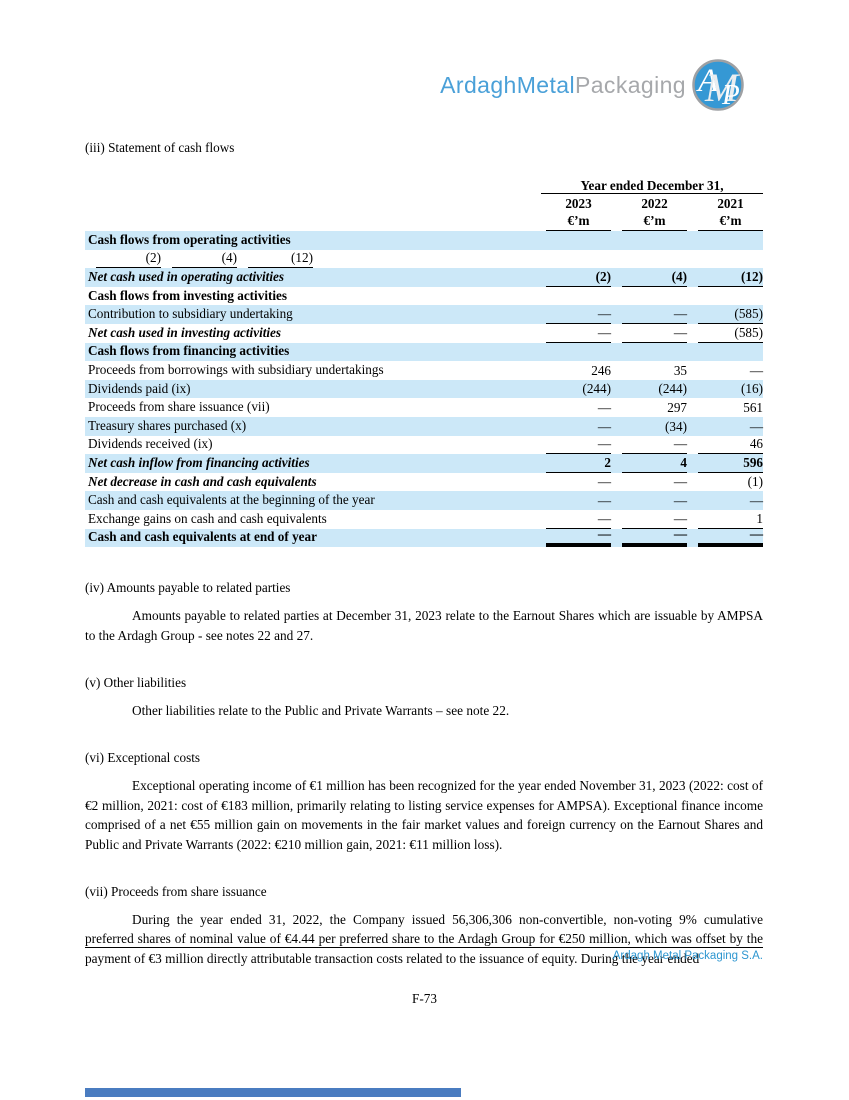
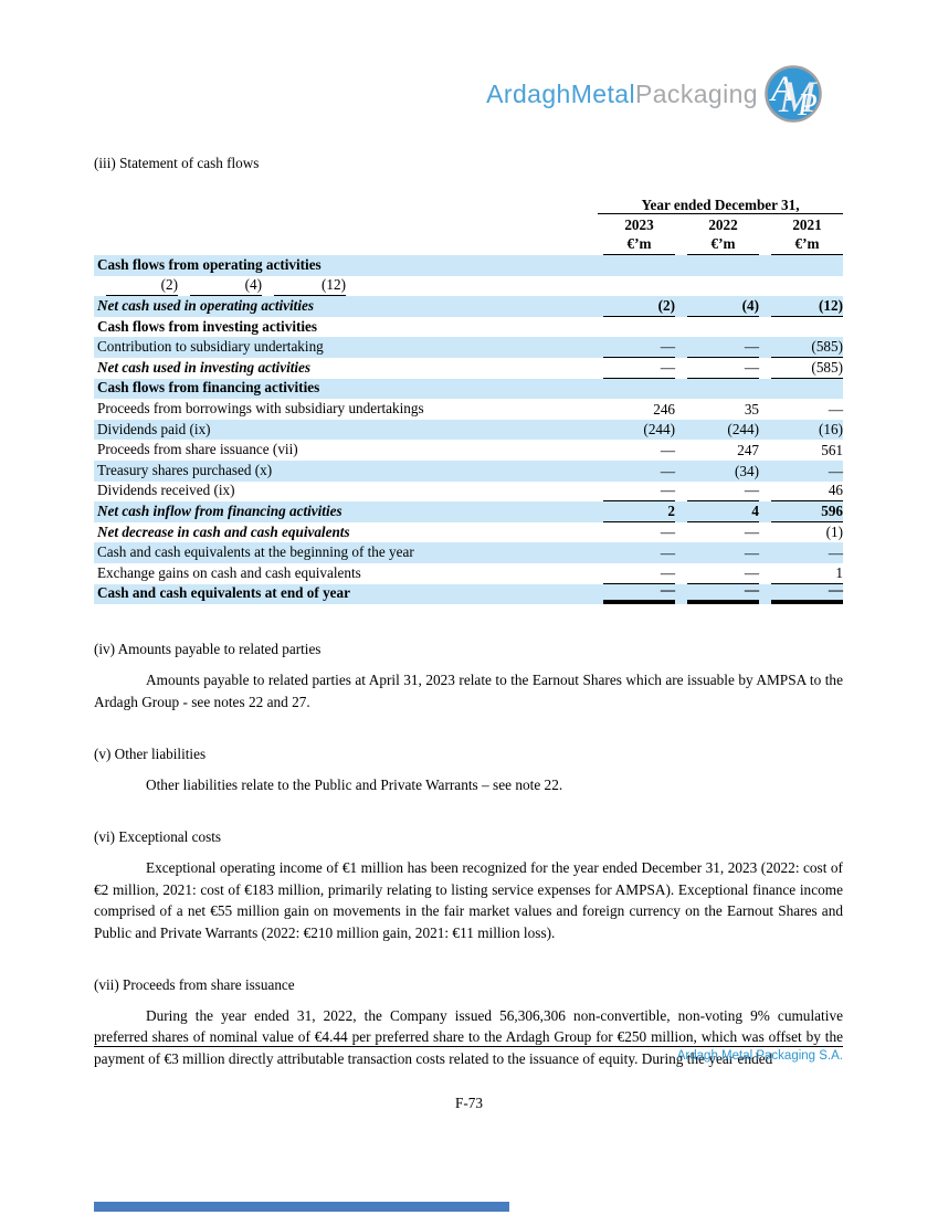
  ArdaghMetalPackaging
  A
  M
  P
  (iii) Statement of cash flows
  Year ended December 31,
  2023
  2022
  2021
  €’m
  €’m
  €’m
  Cash flows from operating activities
  (2)
  (4)
  (12)
  Net cash used in operating activities
  (2)
  (4)
  (12)
  Cash flows from investing activities
  Contribution to subsidiary undertaking
  —
  —
  (585)
  Net cash used in investing activities
  —
  —
  (585)
  Cash flows from financing activities
  Proceeds from borrowings with subsidiary undertakings
  246
  35
  —
  Dividends paid (ix)
  (244)
  (244)
  (16)
  Proceeds from share issuance (vii)
  —
- 297
+ 247
  561
  Treasury shares purchased (x)
  —
  (34)
  —
  Dividends received (ix)
  —
  —
  46
  Net cash inflow from financing activities
  2
  4
  596
  Net decrease in cash and cash equivalents
  —
  —
  (1)
  Cash and cash equivalents at the beginning of the year
  —
  —
  —
  Exchange gains on cash and cash equivalents
  —
  —
  1
  Cash and cash equivalents at end of year
  —
  —
  —
  (iv) Amounts payable to related parties
- Amounts payable to related parties at December 31, 2023 relate to the Earnout Shares which are issuable by AMPSA to the Ardagh Group - see notes 22 and 27.
+ Amounts payable to related parties at April 31, 2023 relate to the Earnout Shares which are issuable by AMPSA to the Ardagh Group - see notes 22 and 27.
  (v) Other liabilities
  Other liabilities relate to the Public and Private Warrants – see note 22.
  (vi) Exceptional costs
- Exceptional operating income of €1 million has been recognized for the year ended November 31, 2023 (2022: cost of €2 million, 2021: cost of €183 million, primarily relating to listing service expenses for AMPSA). Exceptional finance income comprised of a net €55 million gain on movements in the fair market values and foreign currency on the Earnout Shares and Public and Private Warrants (2022: €210 million gain, 2021: €11 million loss).
+ Exceptional operating income of €1 million has been recognized for the year ended December 31, 2023 (2022: cost of €2 million, 2021: cost of €183 million, primarily relating to listing service expenses for AMPSA). Exceptional finance income comprised of a net €55 million gain on movements in the fair market values and foreign currency on the Earnout Shares and Public and Private Warrants (2022: €210 million gain, 2021: €11 million loss).
  (vii) Proceeds from share issuance
  During the year ended 31, 2022, the Company issued 56,306,306 non-convertible, non-voting 9% cumulative preferred shares of nominal value of €4.44 per preferred share to the Ardagh Group for €250 million, which was offset by the payment of €3 million directly attributable transaction costs related to the issuance of equity. During the year ended
  Ardagh Metal Packaging S.A.
  F-73
